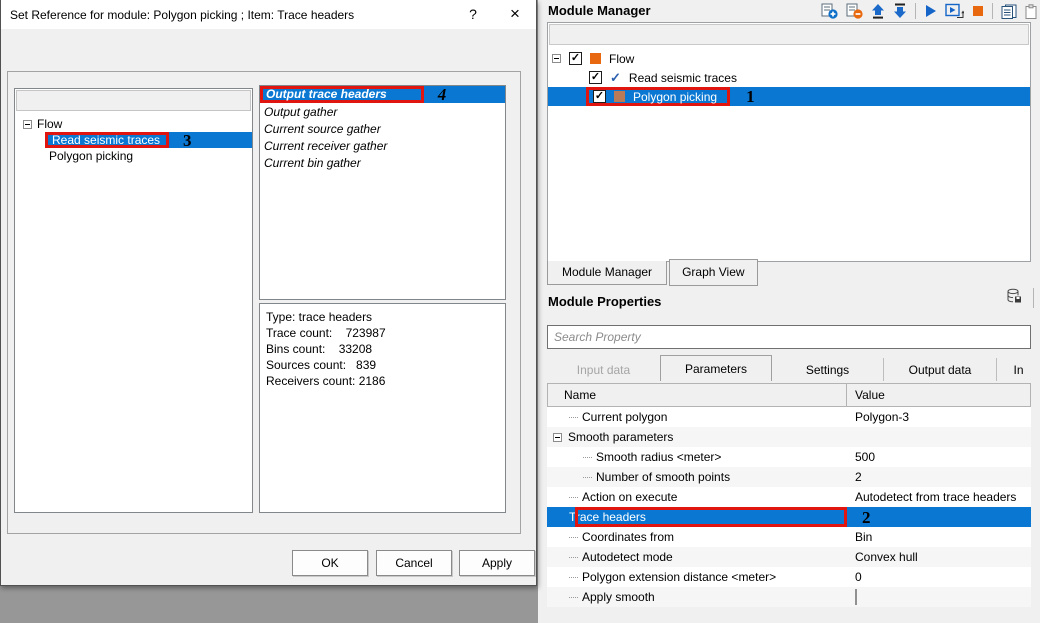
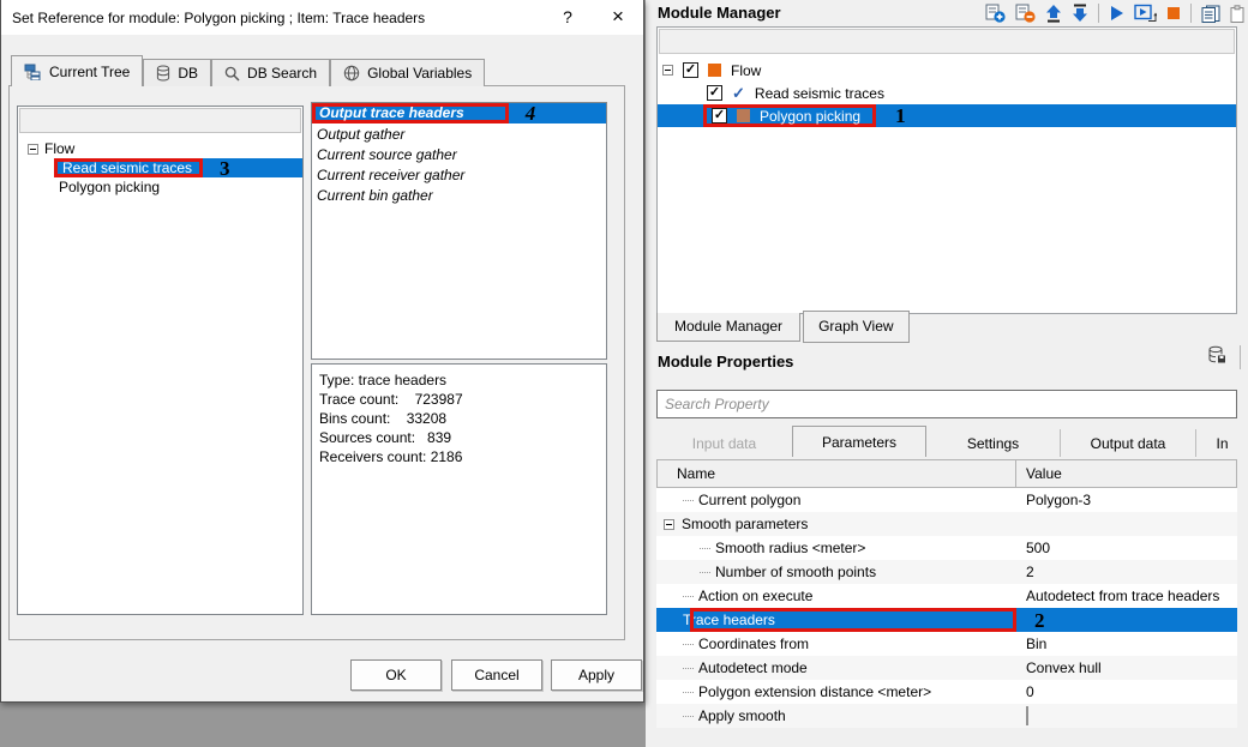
  Module Manager
  ✓
  Flow
  ✓
  ✓
  Read seismic traces
  ✓
  Polygon picking
  1
  Module Manager
  Graph View
  Module Properties
  Search Property
  Input data
  Parameters
  Settings
  Output data
  In
  Name
  Value
  Current polygon
  Polygon-3
  Smooth parameters
  Smooth radius <meter>
  500
  Number of smooth points
  2
  Action on execute
  Autodetect from trace headers
  Trace headers
  2
  Coordinates from
  Bin
  Autodetect mode
  Convex hull
  Polygon extension distance <meter>
  0
  Apply smooth
  Set Reference for module: Polygon picking ; Item: Trace headers
  ?
  ×
+ Current Tree
+ DB
+ DB Search
+ Global Variables
  Flow
  Read seismic traces
  3
  Polygon picking
  Output trace headers
  4
  Output gather
  Current source gather
  Current receiver gather
  Current bin gather
  Type: trace headers
  Trace count: 723987
  Bins count: 33208
  Sources count: 839
  Receivers count: 2186
  OK
  Cancel
  Apply
